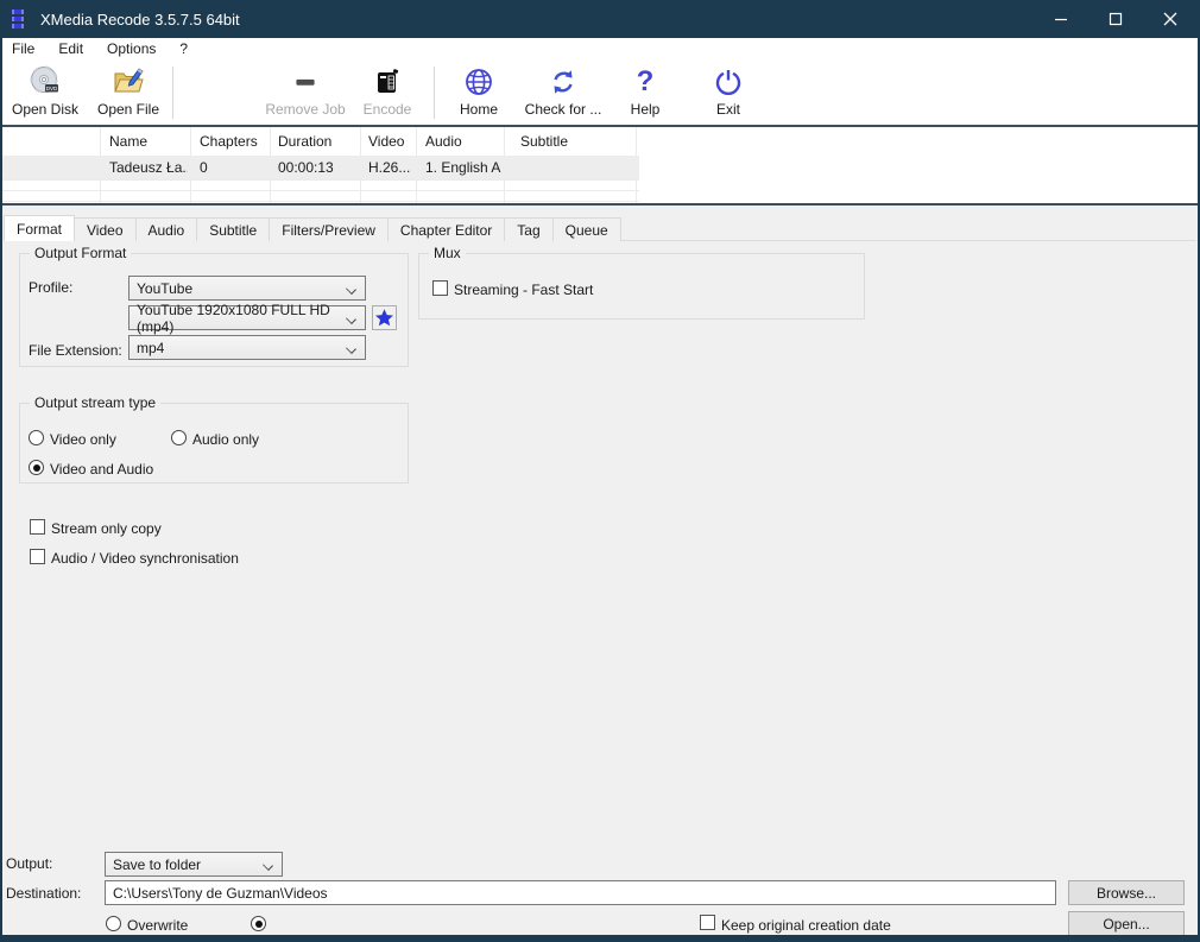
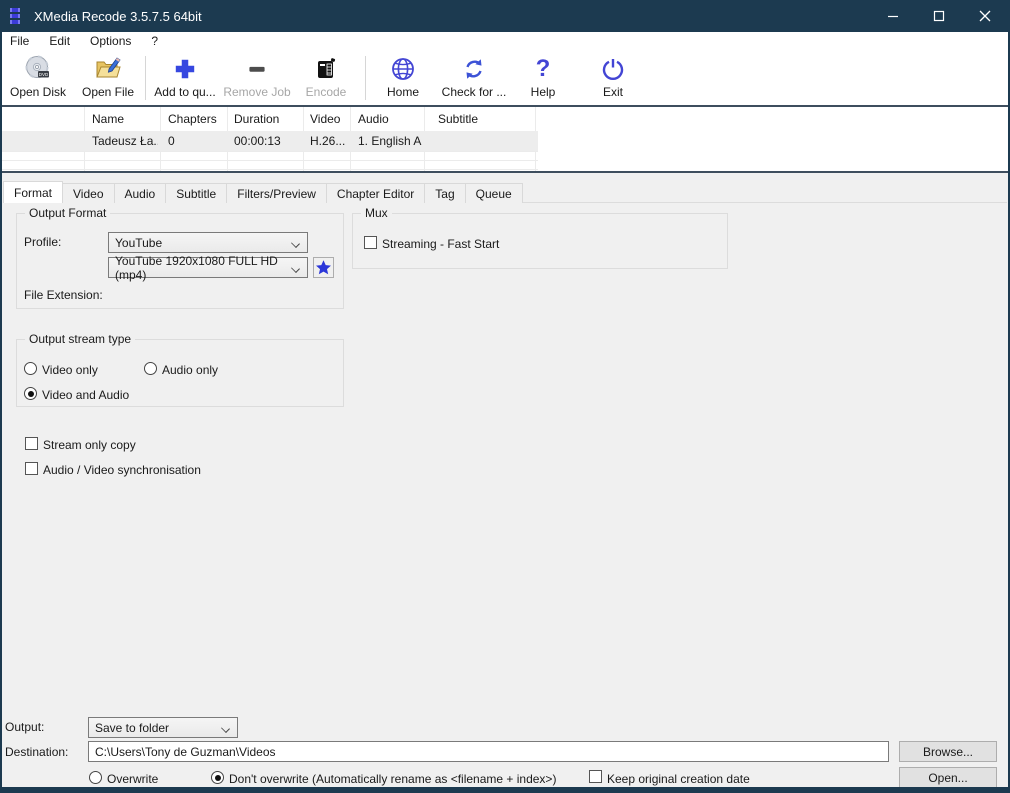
  XMedia Recode 3.5.7.5 64bit
  File
  Edit
  Options
  ?
  Open Disk
  Open File
+ Add to qu...
  Remove Job
  Encode
  Home
  Check for ...
  ?
  Help
  Exit
  Name
  Chapters
  Duration
  Video
  Audio
  Subtitle
  Tadeusz Ła.
  0
  00:00:13
  H.26...
  1. English A
  Format
  Video
  Audio
  Subtitle
  Filters/Preview
  Chapter Editor
  Tag
  Queue
  Output Format
  Profile:
  YouTube
  YouTube 1920x1080 FULL HD (mp4)
  File Extension:
- mp4
  Mux
  Streaming - Fast Start
  Output stream type
  Video only
  Audio only
  Video and Audio
  Stream only copy
  Audio / Video synchronisation
  Output:
  Save to folder
  Destination:
  C:\Users\Tony de Guzman\Videos
  Browse...
  Overwrite
+ Don't overwrite (Automatically rename as <filename + index>)
  Keep original creation date
  Open...
